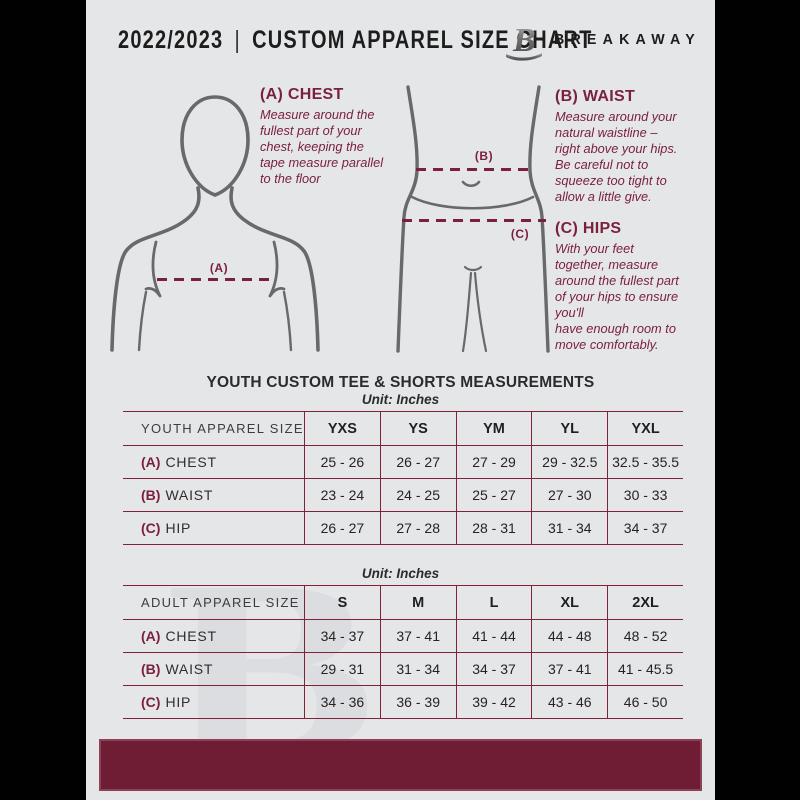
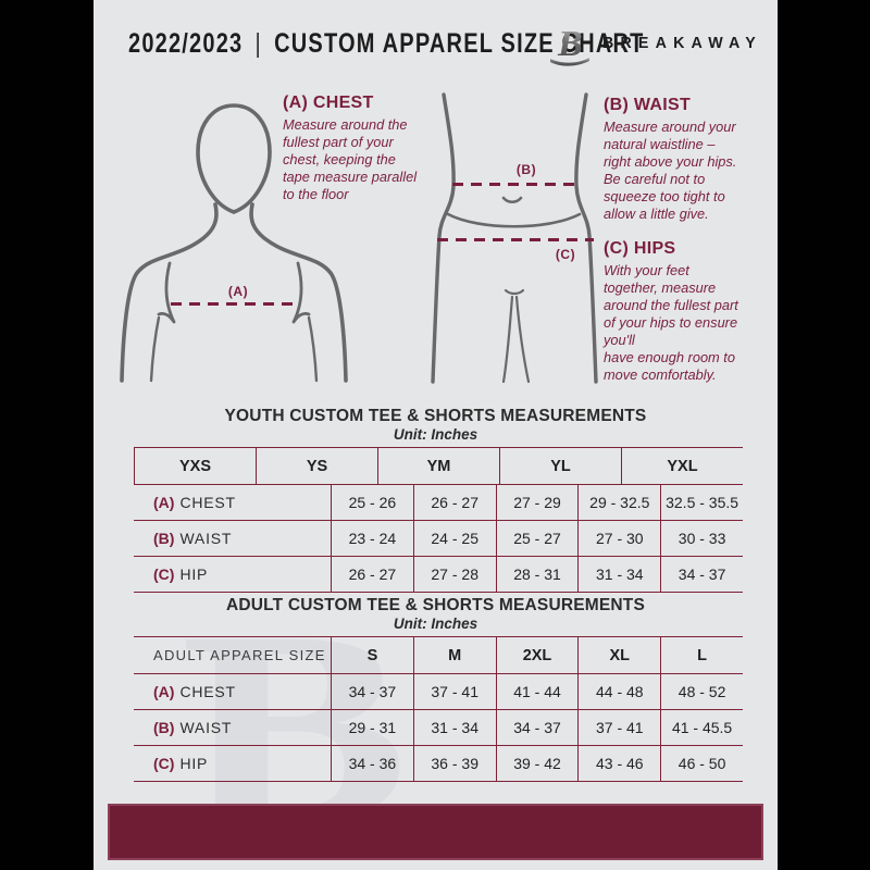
  B
  2022/2023
  |
  CUSTOM APPAREL SIZE CHART
  B
  BREAKAWAY
  (A)
  (B)
  (C)
  (A) CHEST
  Measure around the
  fullest part of your
  chest, keeping the
  tape measure parallel
  to the floor
  (B) WAIST
  Measure around your
  natural waistline –
  right above your hips.
  Be careful not to
  squeeze too tight to
  allow a little give.
  (C) HIPS
  With your feet
  together, measure
  around the fullest part
  of your hips to ensure
  you'll
  have enough room to
  move comfortably.
  YOUTH CUSTOM TEE & SHORTS MEASUREMENTS
  Unit: Inches
- YOUTH APPAREL SIZE
  YXS
  YS
  YM
  YL
  YXL
  (A)
  CHEST
  25 - 26
  26 - 27
  27 - 29
  29 - 32.5
  32.5 - 35.5
  (B)
  WAIST
  23 - 24
  24 - 25
  25 - 27
  27 - 30
  30 - 33
  (C)
  HIP
  26 - 27
  27 - 28
  28 - 31
  31 - 34
  34 - 37
+ ADULT CUSTOM TEE & SHORTS MEASUREMENTS
  Unit: Inches
  ADULT APPAREL SIZE
  S
  M
- L
+ 2XL
  XL
- 2XL
+ L
  (A)
  CHEST
  34 - 37
  37 - 41
  41 - 44
  44 - 48
  48 - 52
  (B)
  WAIST
  29 - 31
  31 - 34
  34 - 37
  37 - 41
  41 - 45.5
  (C)
  HIP
  34 - 36
  36 - 39
  39 - 42
  43 - 46
  46 - 50
